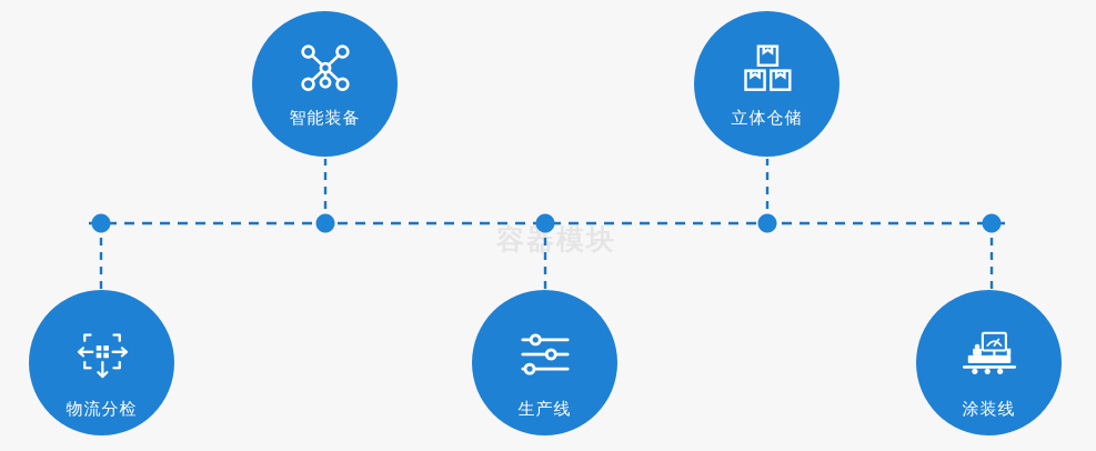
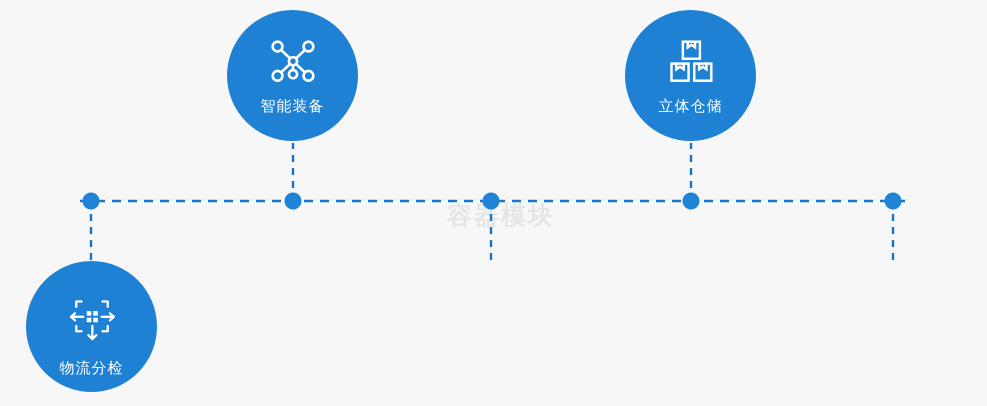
  容器模块
  智能装备
  立体仓储
  物流分检
- 生产线
- 涂装线
